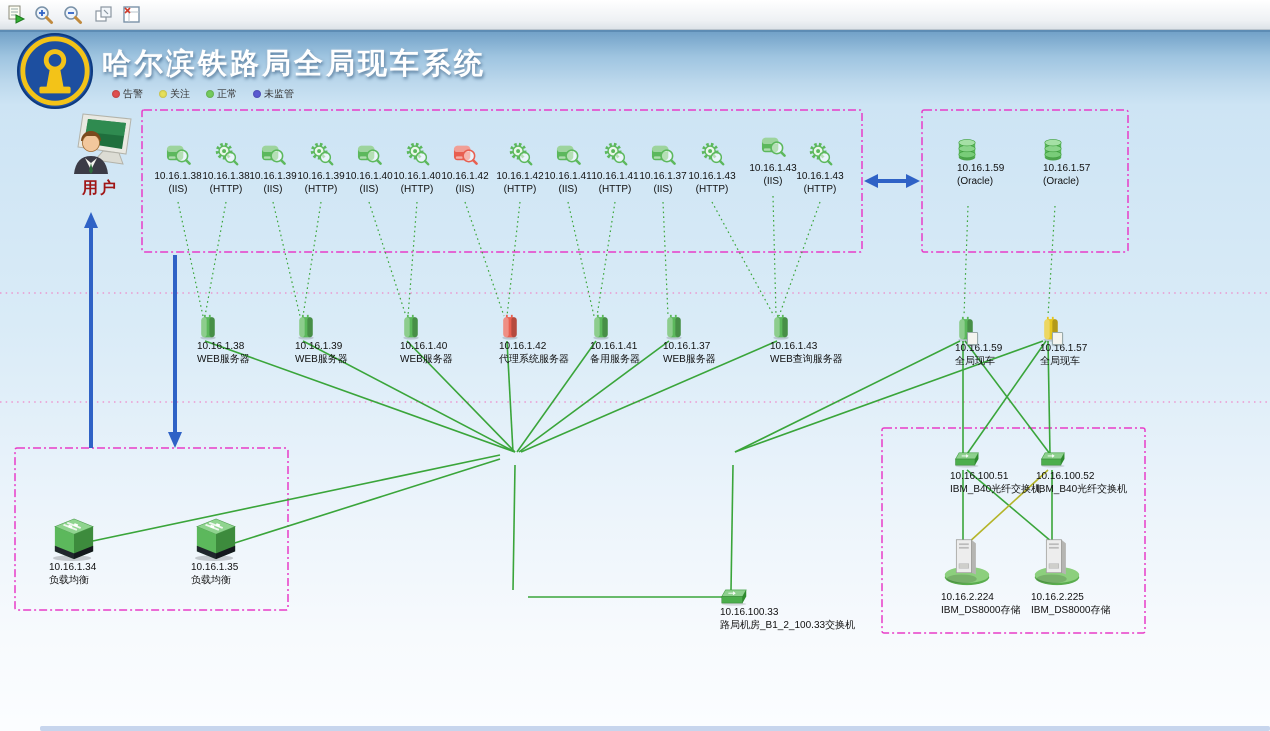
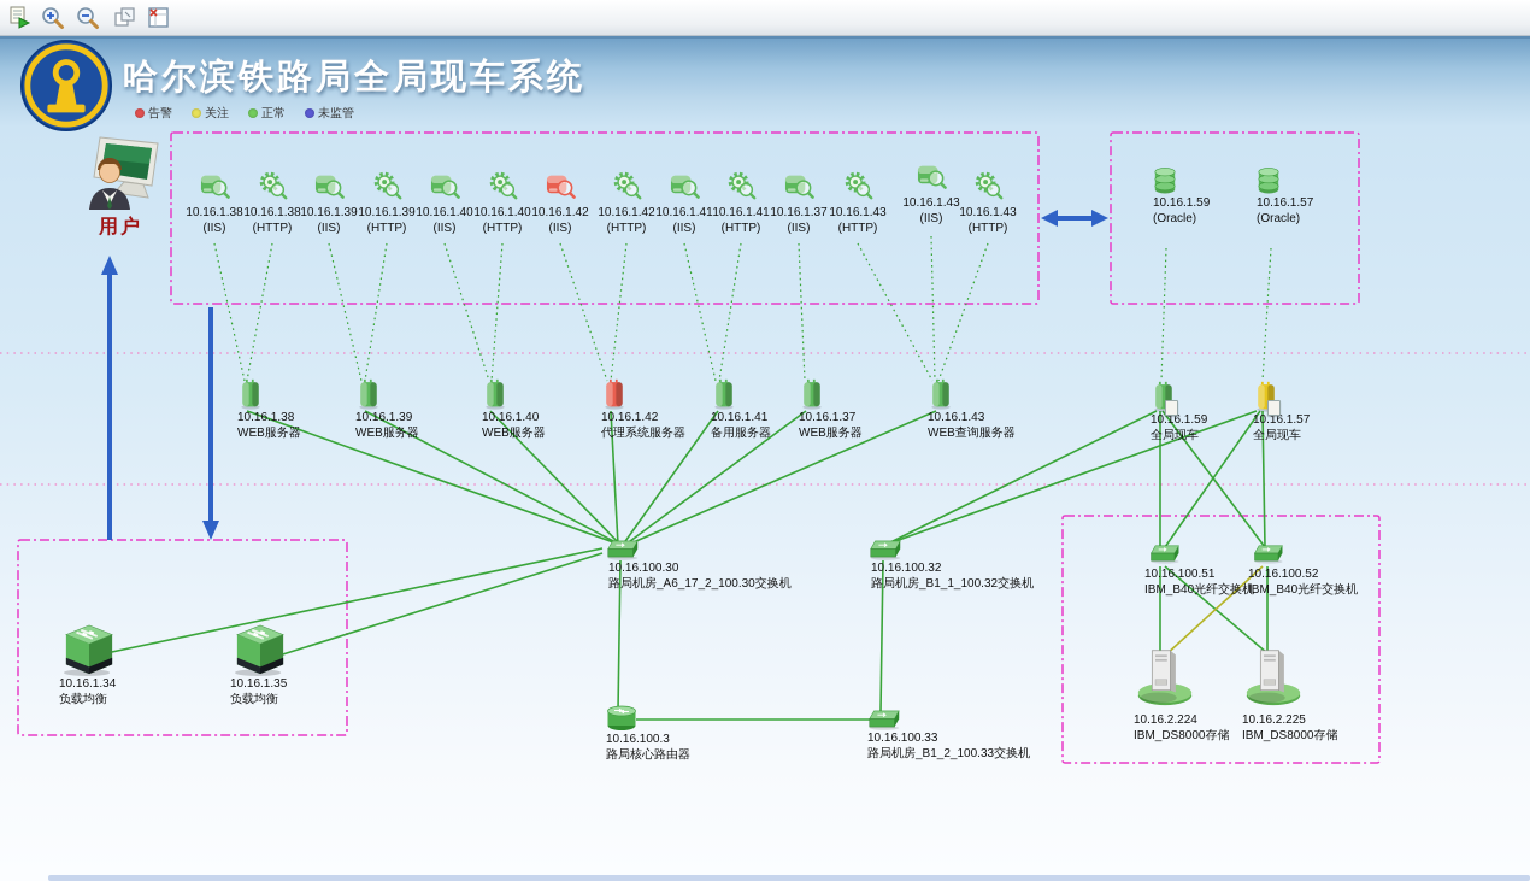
  哈尔滨铁路局全局现车系统
  告警
  关注
  正常
  未监管
  用户
  10.16.1.38
  (IIS)
  10.16.1.38
  (HTTP)
  10.16.1.39
  (IIS)
  10.16.1.39
  (HTTP)
  10.16.1.40
  (IIS)
  10.16.1.40
  (HTTP)
  10.16.1.42
  (IIS)
  10.16.1.42
  (HTTP)
  10.16.1.41
  (IIS)
  10.16.1.41
  (HTTP)
  10.16.1.37
  (IIS)
  10.16.1.43
  (HTTP)
  10.16.1.43
  (IIS)
  10.16.1.43
  (HTTP)
  10.16.1.59
  (Oracle)
  10.16.1.57
  (Oracle)
  10.16.1.38
  WEB服务器
  10.16.1.39
  WEB服务器
  10.16.1.40
  WEB服务器
  10.16.1.42
  代理系统服务器
  10.16.1.41
  备用服务器
  10.16.1.37
  WEB服务器
  10.16.1.43
  WEB查询服务器
  10.16.1.59
  全局现车
  10.16.1.57
  全局现车
+ 10.16.100.30
+ 路局机房_A6_17_2_100.30交换机
+ 10.16.100.32
+ 路局机房_B1_1_100.32交换机
+ 10.16.100.3
+ 路局核心路由器
  10.16.100.33
  路局机房_B1_2_100.33交换机
  10.16.1.34
  负载均衡
  10.16.1.35
  负载均衡
  10.16.100.51
  IBM_B40光纤交换机
  10.16.100.52
  IBM_B40光纤交换机
  10.16.2.224
  IBM_DS8000存储
  10.16.2.225
  IBM_DS8000存储
